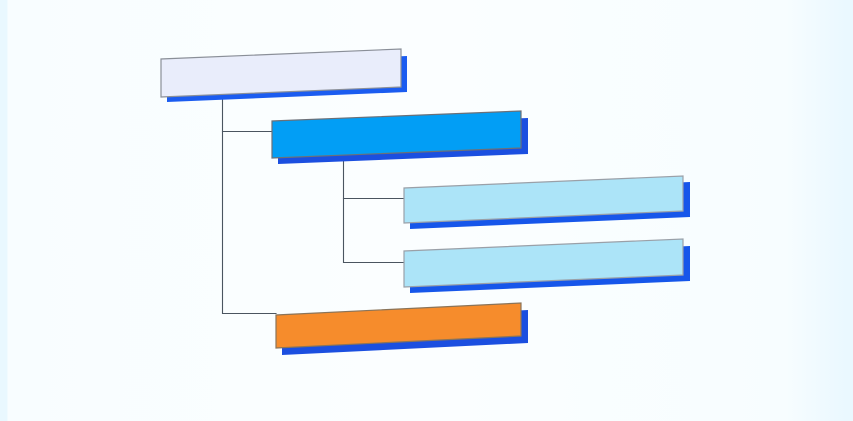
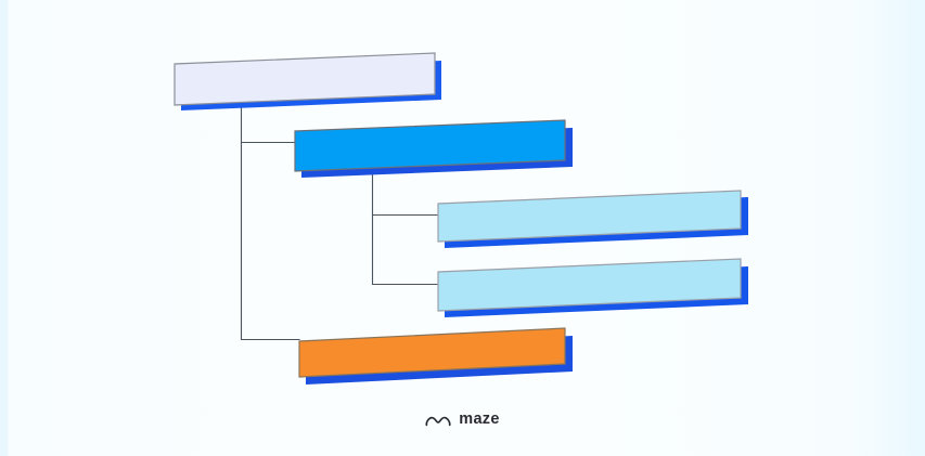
+ maze
